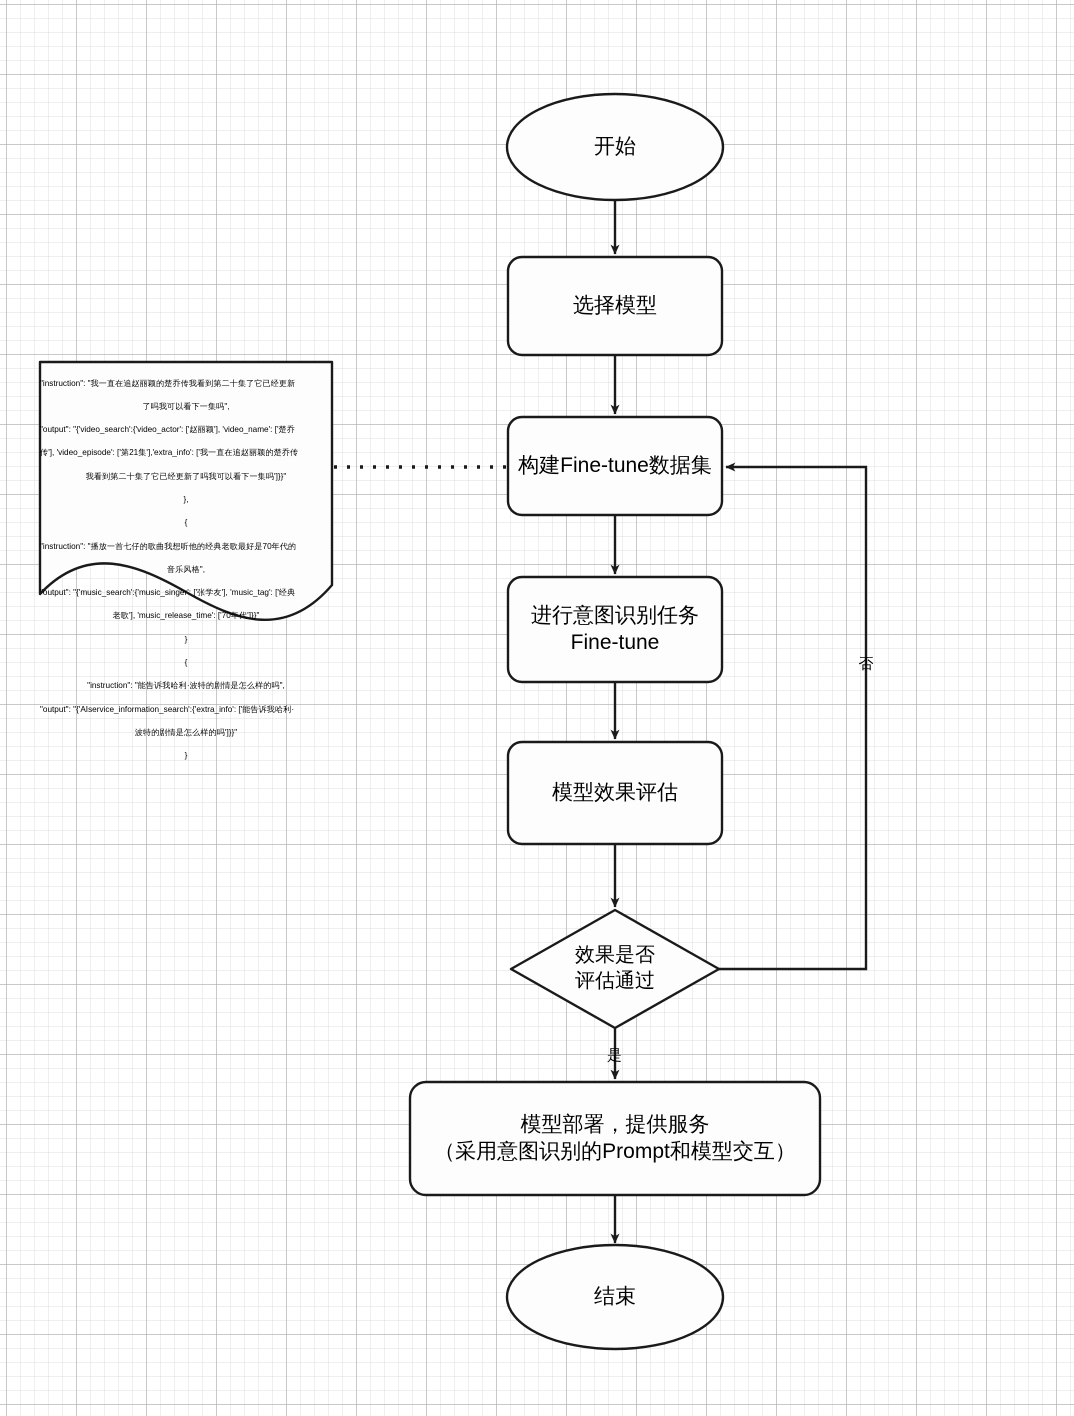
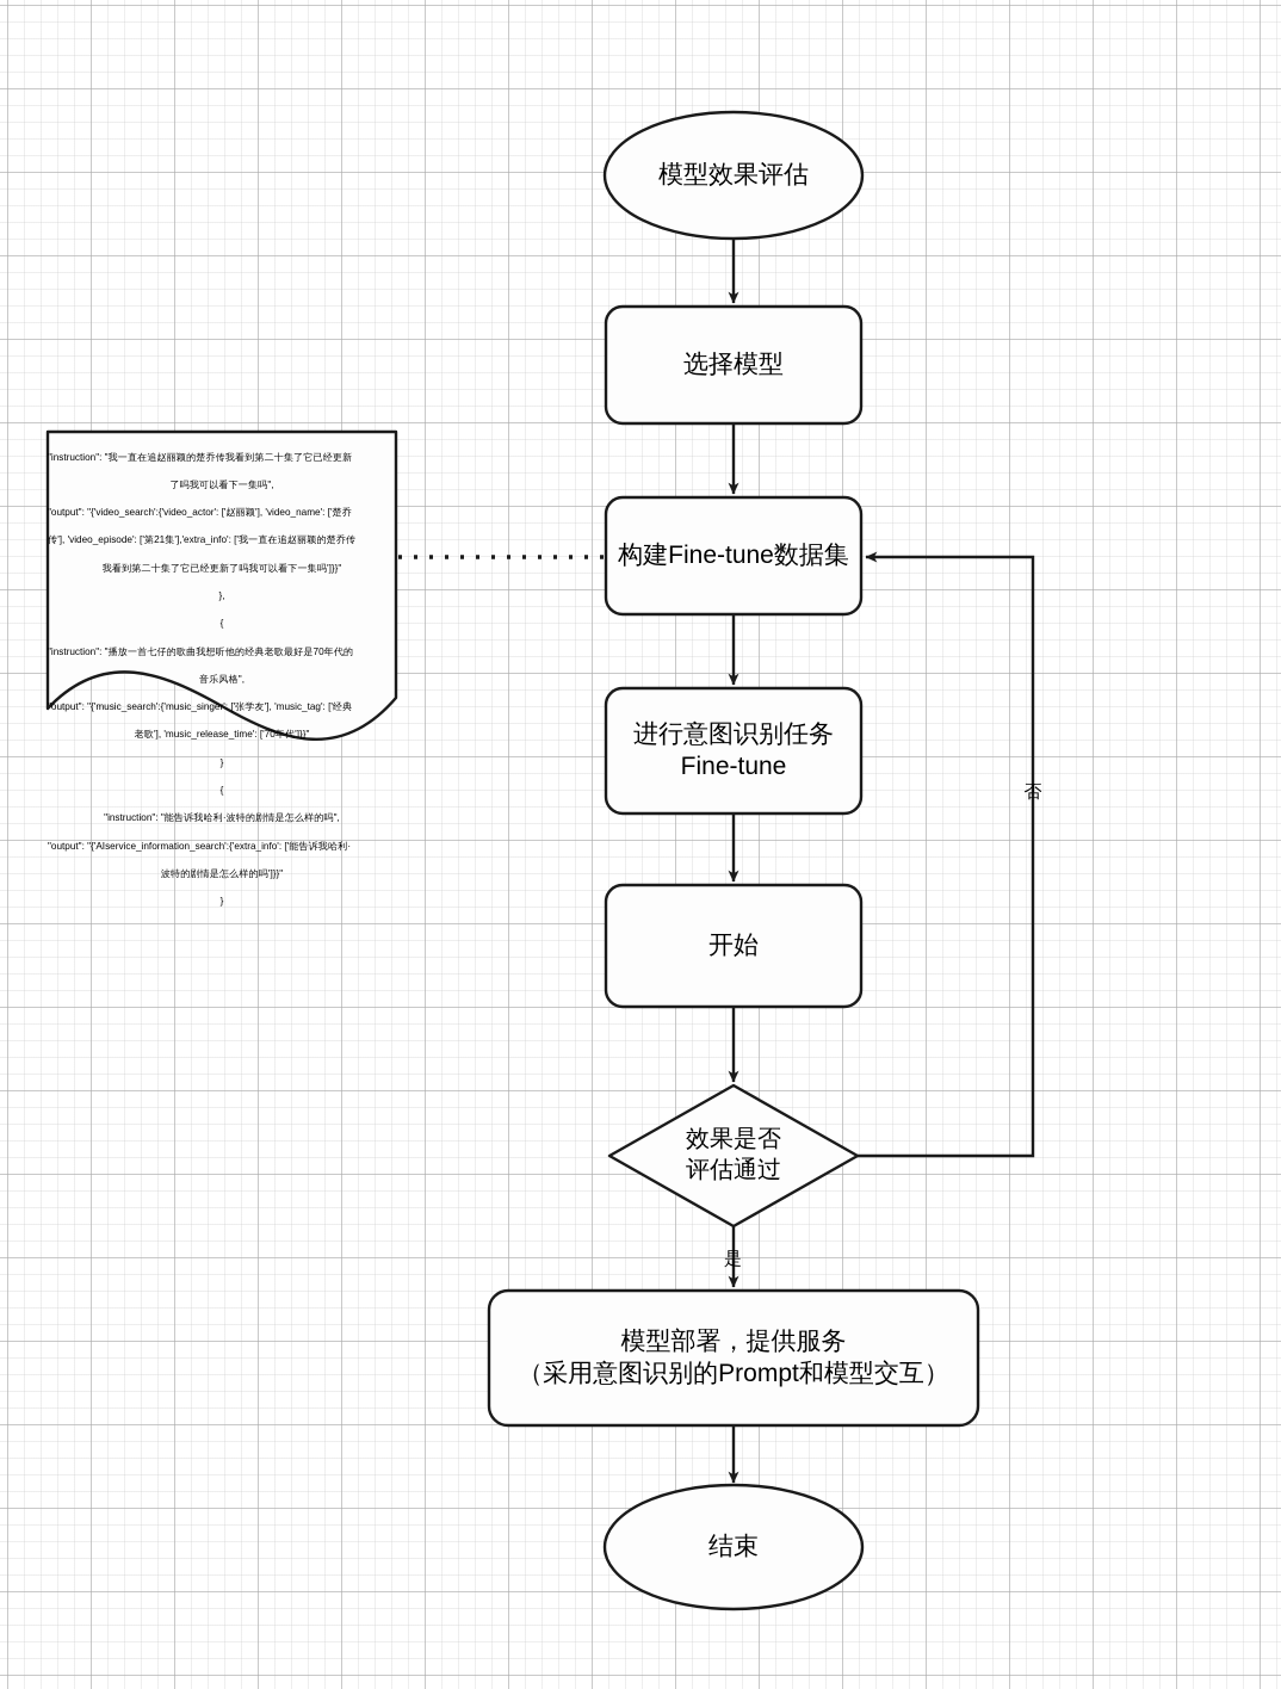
- 开始
+ 模型效果评估
  选择模型
  构建Fine-tune数据集
  进行意图识别任务
  Fine-tune
- 模型效果评估
+ 开始
  效果是否
  评估通过
  模型部署，提供服务
  （采用意图识别的Prompt和模型交互）
  结束
  是
  "instruction": "我一直在追赵丽颖的楚乔传我看到第二十集了它已经更新
  了吗我可以看下一集吗",
  "output": "{'video_search':{'video_actor': ['赵丽颖'], 'video_name': ['楚乔
  传'], 'video_episode': ['第21集'],'extra_info': ['我一直在追赵丽颖的楚乔传
  我看到第二十集了它已经更新了吗我可以看下一集吗']}}"
  },
  {
  "instruction": "播放一首七仔的歌曲我想听他的经典老歌最好是70年代的
  音乐风格",
  "output": "{'music_search':{'music_singer': ['张学友'], 'music_tag': ['经典
  老歌'], 'music_release_time': ['70年代']}}"
  }
  {
  "instruction": "能告诉我哈利·波特的剧情是怎么样的吗",
  "output": "{'AIservice_information_search':{'extra_info': ['能告诉我哈利·
  波特的剧情是怎么样的吗']}}"
  }
